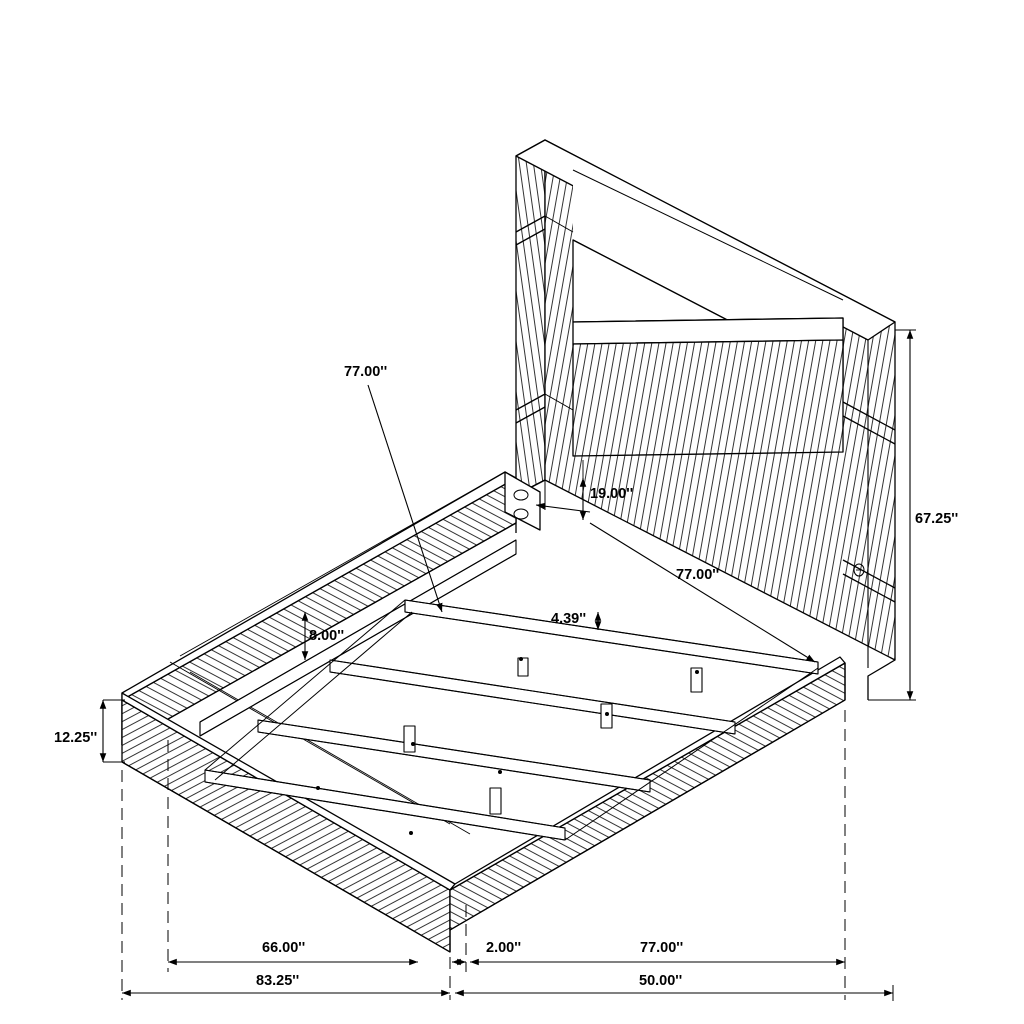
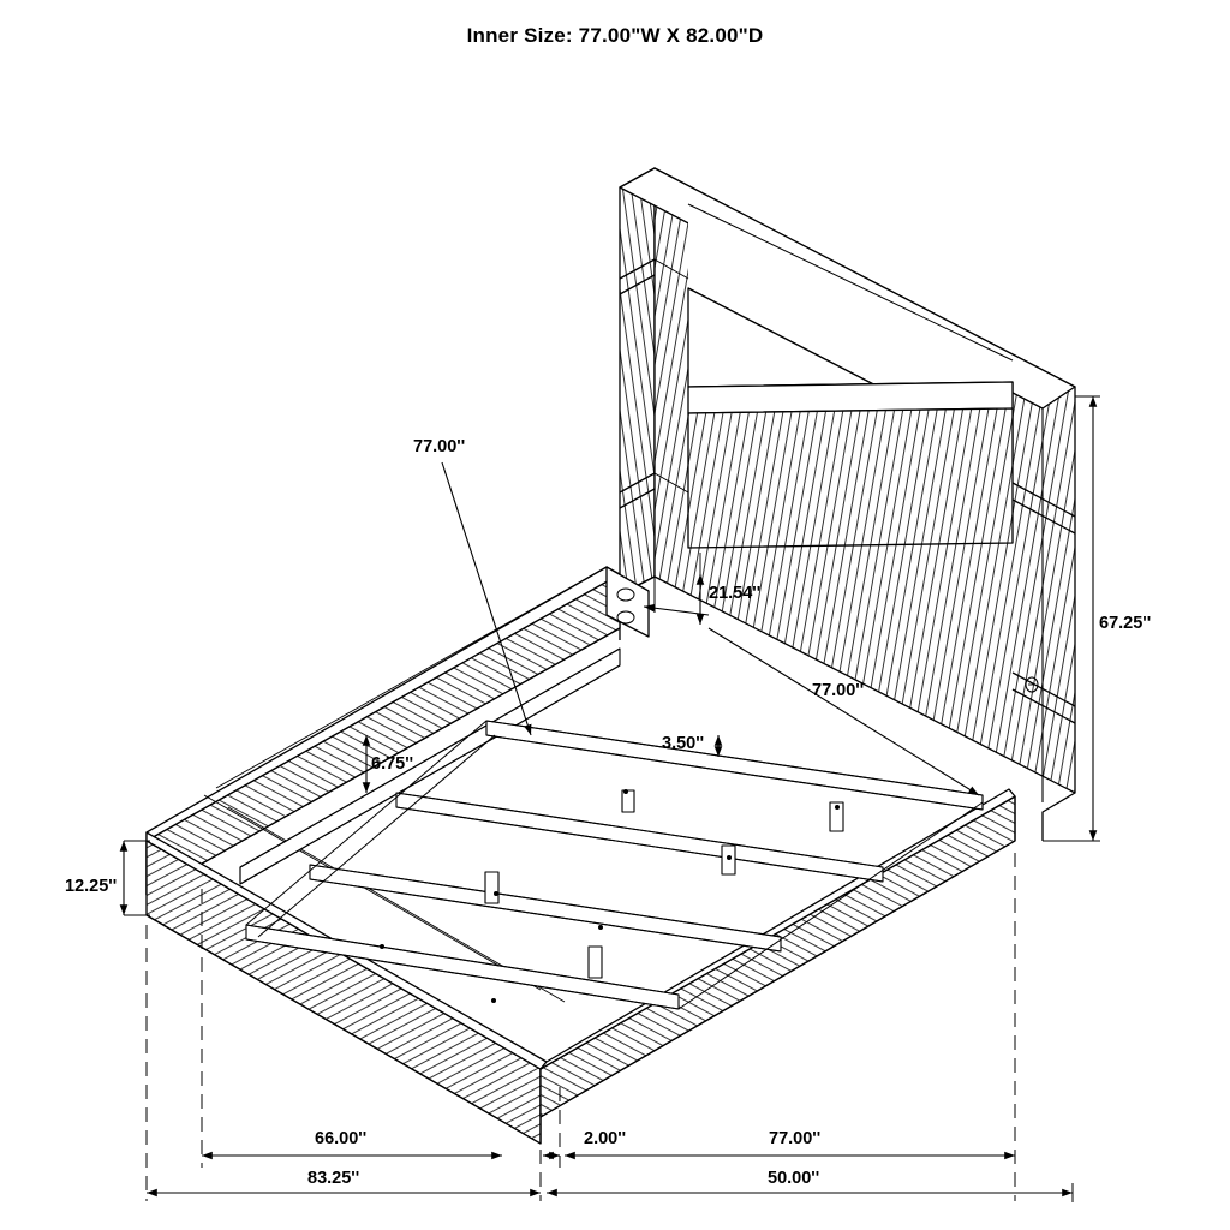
+ Inner Size: 77.00"W X 82.00"D
  67.25''
  77.00''
- 19.00''
+ 21.54''
  77.00''
- 4.39''
+ 3.50''
- 8.00''
+ 6.75''
  12.25''
  66.00''
  2.00''
  77.00''
  83.25''
  50.00''
